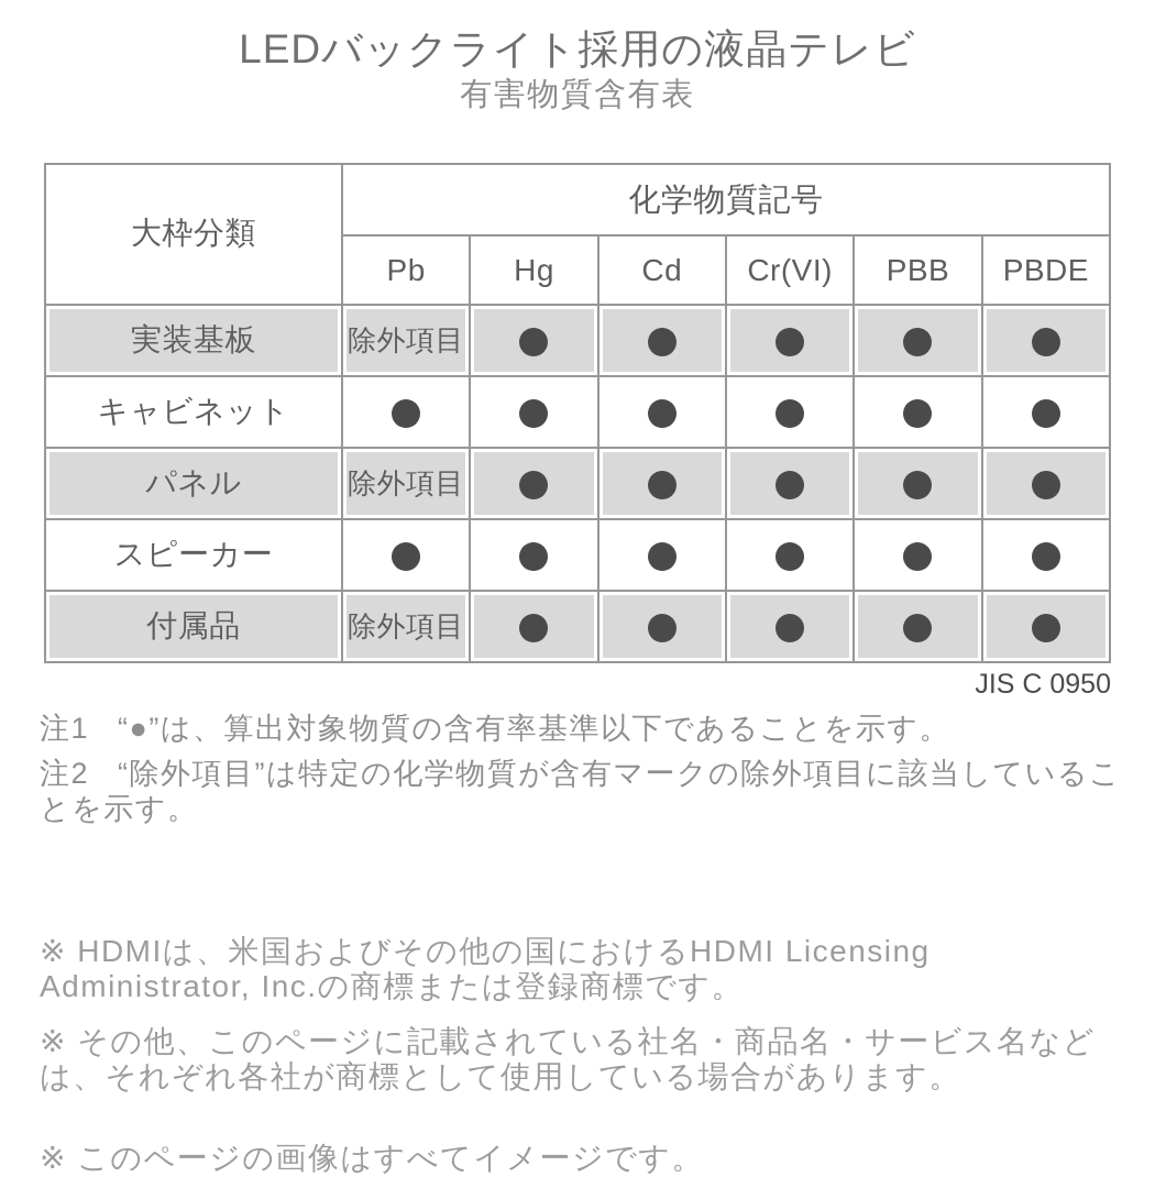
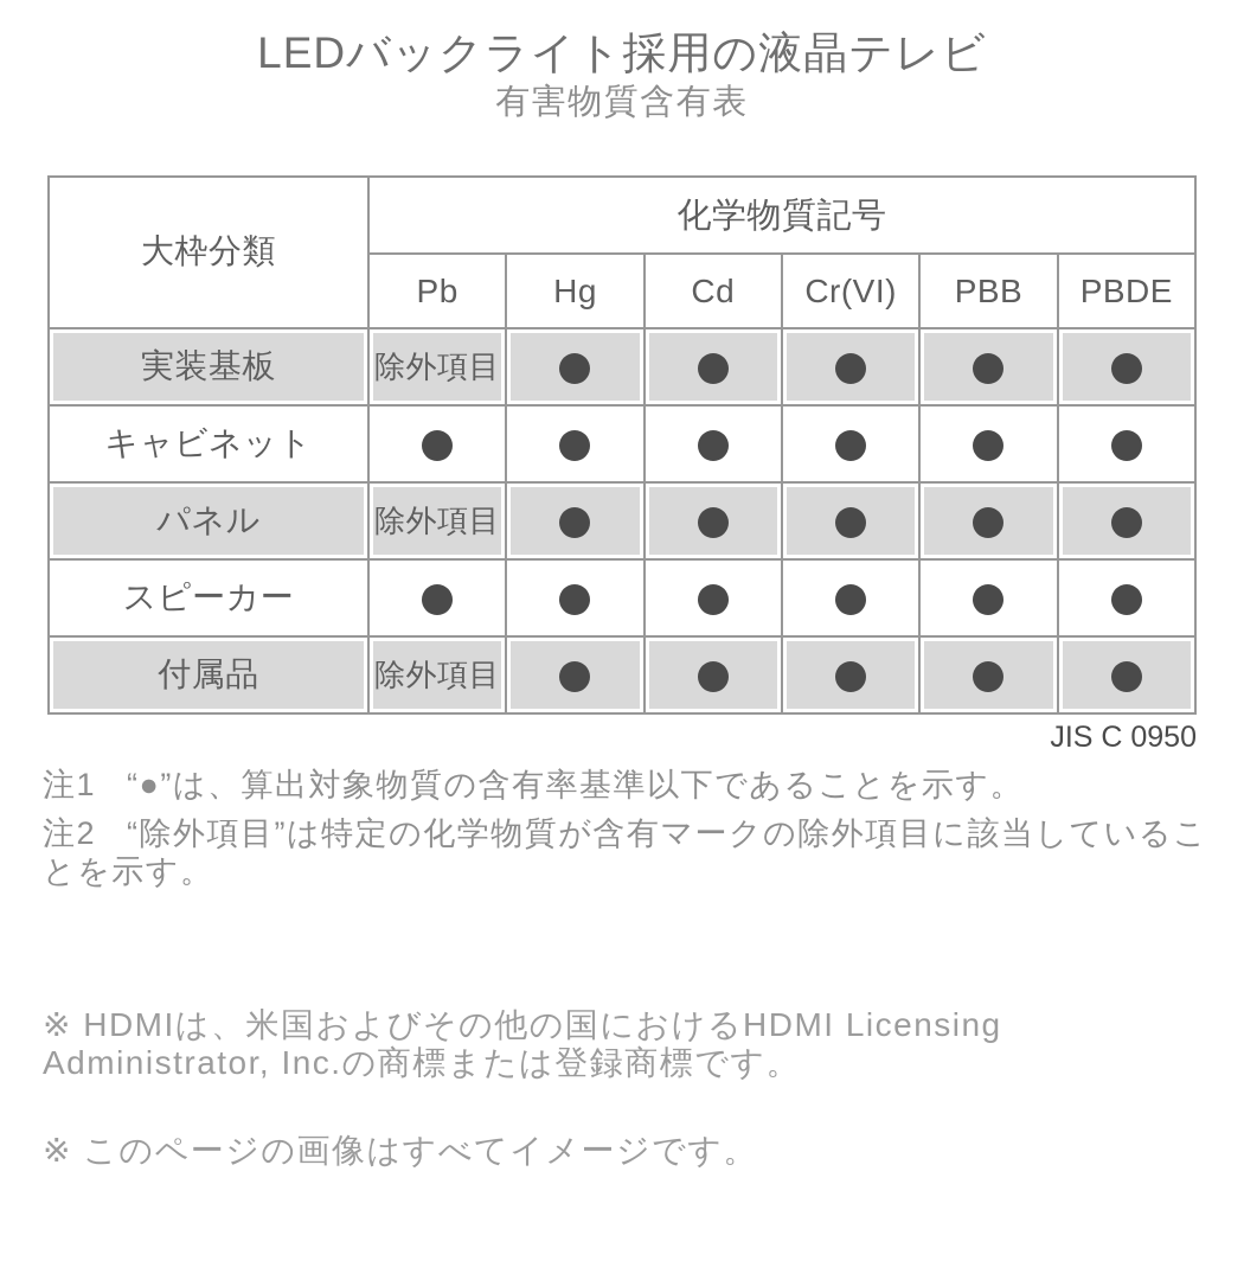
  LEDバックライト採用の液晶テレビ
  有害物質含有表
  大枠分類	化学物質記号
  Pb	Hg	Cd	Cr(VI)	PBB	PBDE
  実装基板	除外項目
  キャビネット
  パネル	除外項目
  スピーカー
  付属品	除外項目
  JIS C 0950
  注1 “●”は、算出対象物質の含有率基準以下であることを示す。
  注2 “除外項目”は特定の化学物質が含有マークの除外項目に該当していることを示す。
  ※ HDMIは、米国およびその他の国におけるHDMI Licensing Administrator, Inc.の商標または登録商標です。
- ※ その他、このページに記載されている社名・商品名・サービス名などは、それぞれ各社が商標として使用している場合があります。
  ※ このページの画像はすべてイメージです。
